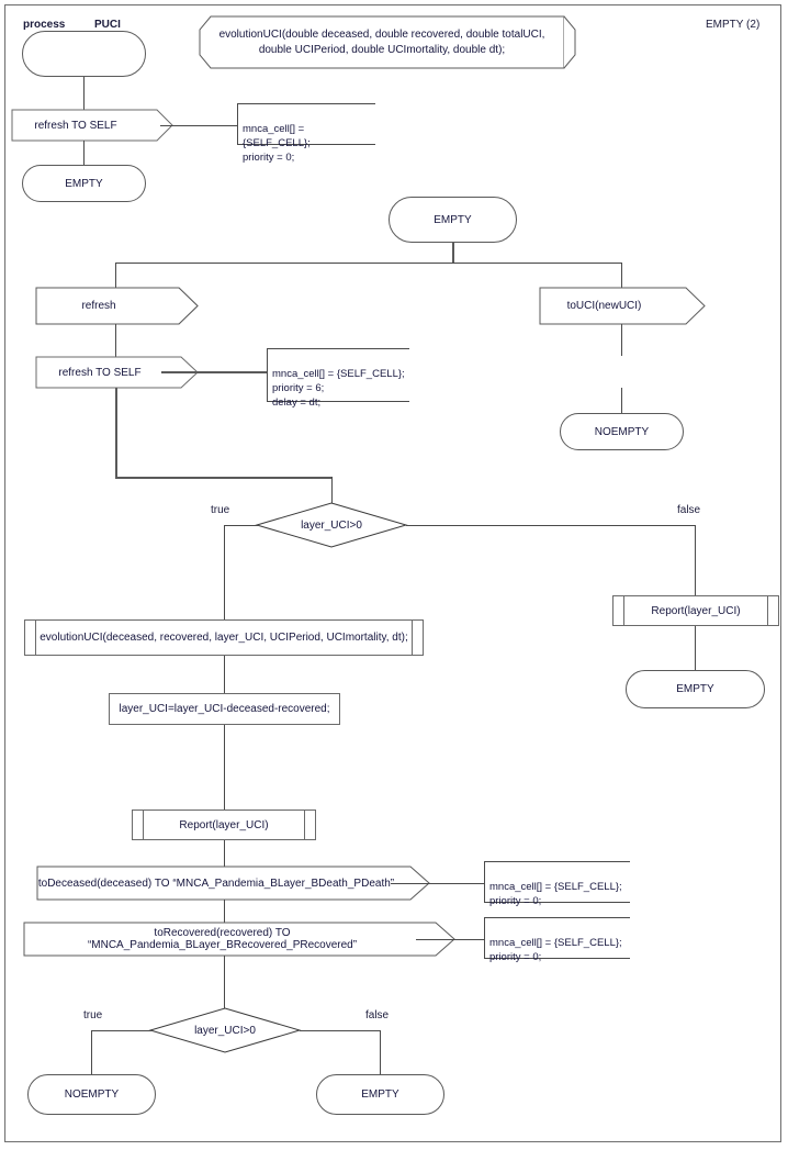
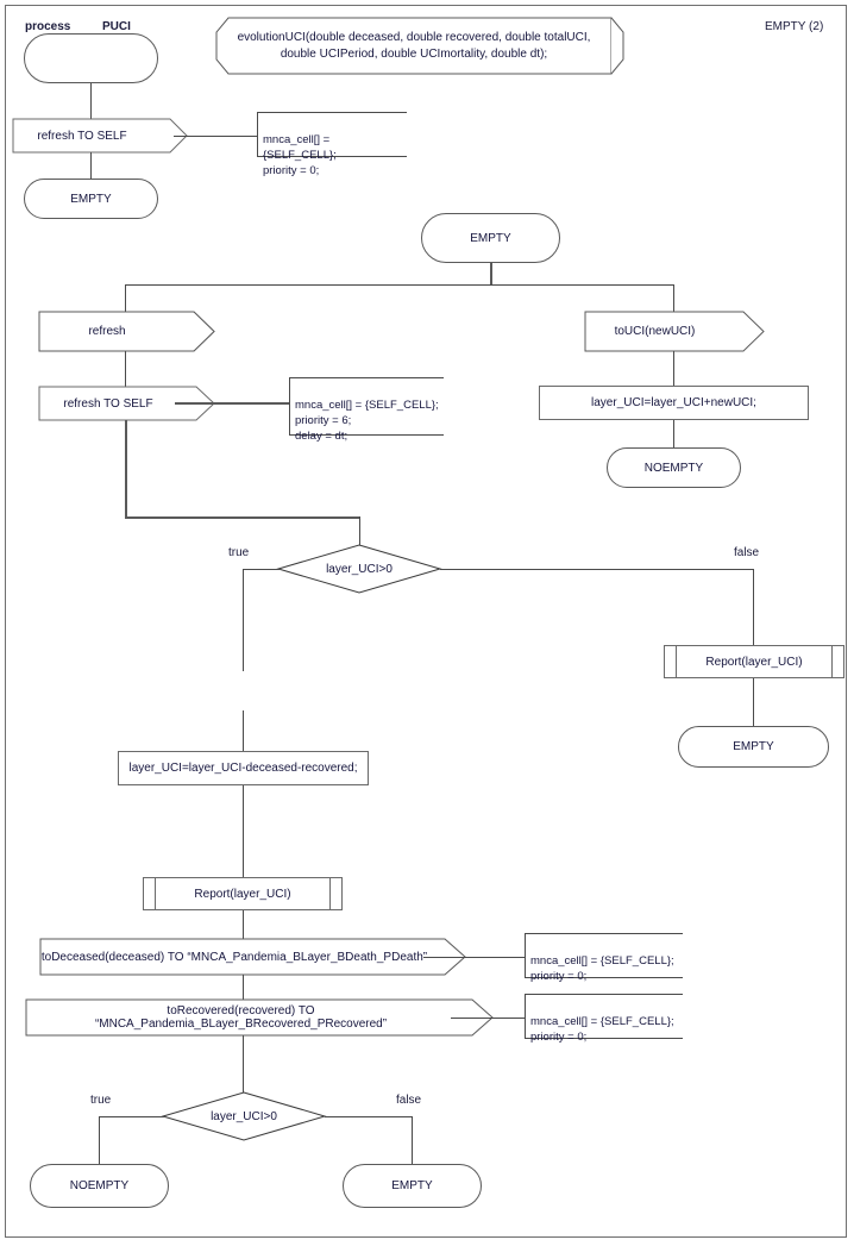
  process
  PUCI
  EMPTY (2)
  evolutionUCI(double deceased, double recovered, double totalUCI,
  double UCIPeriod, double UCImortality, double dt);
  refresh TO SELF
  mnca_cell[] = {SELF_CELL};
  priority = 0;
  EMPTY
  EMPTY
  refresh
  refresh TO SELF
  mnca_cell[] = {SELF_CELL};
  priority = 6;
  delay = dt;
  toUCI(newUCI)
+ layer_UCI=layer_UCI+newUCI;
  NOEMPTY
  layer_UCI>0
  true
  false
  Report(layer_UCI)
  EMPTY
- evolutionUCI(deceased, recovered, layer_UCI, UCIPeriod, UCImortality, dt);
  layer_UCI=layer_UCI-deceased-recovered;
  Report(layer_UCI)
  toDeceased(deceased) TO “MNCA_Pandemia_BLayer_BDeath_PDeath
  mnca_cell[] = {SELF_CELL};
  priority = 0;
  toRecovered(recovered) TO “MNCA_Pandemia_BLayer_BRecovered_PRecovered”
  mnca_cell[] = {SELF_CELL};
  priority = 0;
  layer_UCI>0
  true
  false
  NOEMPTY
  EMPTY
